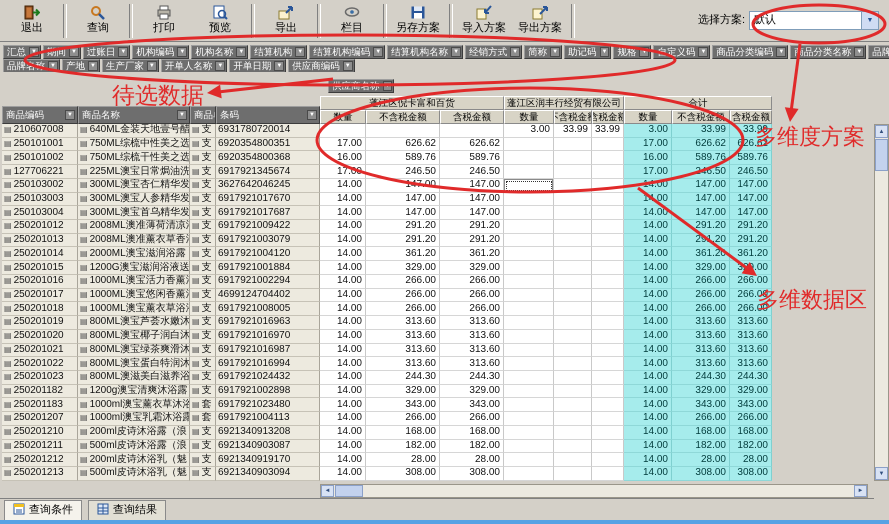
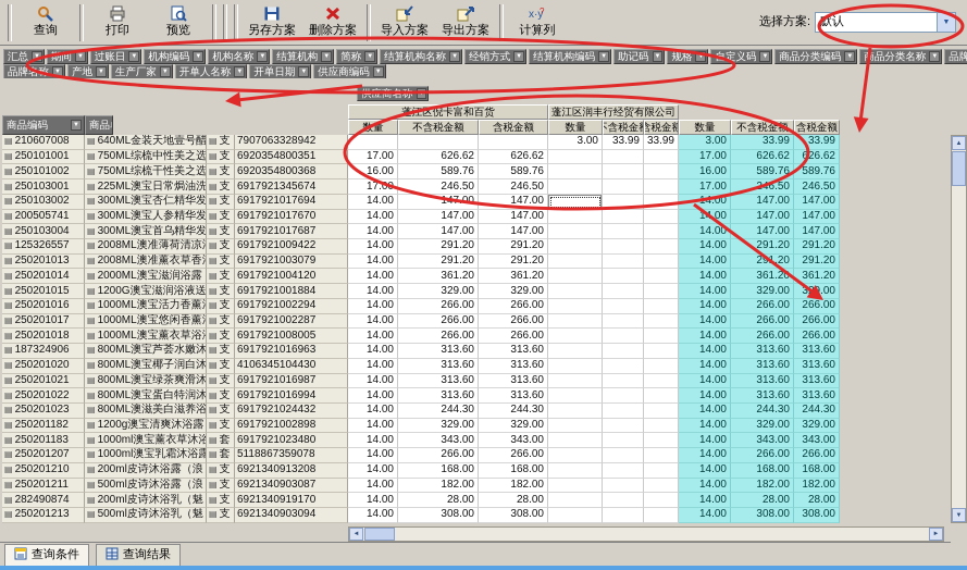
- 退出
  查询
  打印
  预览
- 导出
- 栏目
  另存方案
+ 删除方案
  导入方案
  导出方案
+ x·y
+ ?
+ 计算列
  选择方案:
  默认
  汇总
  期间
  过账日
  机构编码
  机构名称
  结算机构
- 结算机构编码
+ 简称
  结算机构名称
  经销方式
- 简称
+ 结算机构编码
  助记码
  规格
  定义码
  商品分类编码
  品分类名称
  品牌称
  产地
  生产厂家
  开单人名称
  开单日期
  供应商编码
  商品编码
- 商品名称
- 条码
  蓬区倪卡富和百货
  蓬江区润丰行经贸有限公司
- 合计
  不含税金额
  含税金额
  数量
  不含税金
  含税金额
  数量
  不含税金
  含税金额
  ▤
  210607008
  ▤
  640ML金装天地壹号醋
  ▤
  支
- 6931780720014
+ 7907063328942
  3.00
  33.99
  33.99
  3.00
  33.99
  33.99
  ▤
  250101001
  ▤
  750ML综梳中性美之选
  ▤
  支
  6920354800351
  17.00
  626.62
  626.62
  17.00
  626.62
  626.62
  ▤
  250101002
  ▤
  750ML综梳干性美之选
  ▤
  支
  6920354800368
  16.00
  589.76
  589.76
  16.00
  589.76
  589.76
  ▤
- 127706221
+ 250103001
  ▤
  225ML澳宝日常焗油洗
  ▤
  支
  6917921345674
  17.0
  246.50
  246.50
  17.00
  246.50
  ▤
  250103002
  ▤
  300ML澳宝杏仁精华发
  ▤
  支
- 3627642046245
+ 6917921017694
  14.00
  147.00
  4.00
  147.00
  147.00
  ▤
- 250103003
+ 200505741
  ▤
  300ML澳宝人参精华发
  ▤
  支
  6917921017670
  14.00
  147.00
  147.00
  1.00
  147.00
  147.00
  ▤
  250103004
  ▤
  300ML澳宝首乌精华发
  ▤
  支
  6917921017687
  14.00
  147.00
  147.00
  14.00
  147.00
  147.00
  ▤
- 250201012
+ 125326557
  ▤
  2008ML澳准薄荷清凉
  ▤
  支
  6917921009422
  14.00
  291.20
  291.20
  14.00
  291.20
  291.20
  ▤
  250201013
  ▤
  2008ML澳准薰衣草香
  ▤
  支
  6917921003079
  14.00
  291.20
  291.20
  14.00
  29.20
  291.20
  ▤
  250201014
  ▤
  2000ML澳宝滋润浴露
  ▤
  支
  6917921004120
  14.00
  361.20
  361.20
  14.00
  361.20
  361.20
  ▤
  250201015
  ▤
  1200G澳宝滋润浴液送
  ▤
  支
  6917921001884
  14.00
  329.00
  329.00
  14.00
  329.00
  ▤
  250201016
  ▤
  1000ML澳宝活力香薰
  ▤
  支
  6917921002294
  14.00
  266.00
  266.00
  14.00
  266.00
  266.00
  ▤
  250201017
  ▤
  1000ML澳宝悠闲香薰
  ▤
  支
- 4699124704402
+ 6917921002287
  14.00
  266.00
  266.00
  14.00
  266.00
  266.00
  ▤
  250201018
  ▤
  1000ML澳宝薰衣草浴
  ▤
  支
  6917921008005
  14.00
  266.00
  266.00
  14.00
  266.00
  266.00
  ▤
- 250201019
+ 187324906
  ▤
  800ML澳宝芦荟水嫩沐
  ▤
  支
  6917921016963
  14.00
  313.60
  313.60
  14.00
  313.60
  313.60
  ▤
  250201020
  ▤
  800ML澳宝椰子润白沐
  ▤
  支
- 6917921016970
+ 4106345104430
  14.00
  313.60
  313.60
  14.00
  313.60
  313.60
  ▤
  250201021
  ▤
  800ML澳宝绿茶爽滑沐
  ▤
  支
  6917921016987
  14.00
  313.60
  313.60
  14.00
  313.60
  313.60
  ▤
  250201022
  ▤
  800ML澳宝蛋白特润沐
  ▤
  支
  6917921016994
  14.00
  313.60
  313.60
  14.00
  313.60
  313.60
  ▤
  250201023
  ▤
  800ML澳滋美白滋养浴
  ▤
  支
  6917921024432
  14.00
  244.30
  244.30
  14.00
  244.30
  244.30
  ▤
  250201182
  ▤
  1200g澳宝清爽沐浴露
  ▤
  支
  6917921002898
  14.00
  329.00
  329.00
  14.00
  329.00
  329.00
  ▤
  250201183
  ▤
  1000ml澳宝薰衣草沐浴
  ▤
  套
  6917921023480
  14.00
  343.00
  343.00
  14.00
  343.00
  343.00
  ▤
  250201207
  ▤
  1000ml澳宝乳霜沐浴露
  ▤
  套
- 6917921004113
+ 5118867359078
  14.00
  266.00
  266.00
  14.00
  266.00
  266.00
  ▤
  250201210
  ▤
  200ml皮诗沐浴露（浪
  ▤
  支
  6921340913208
  14.00
  168.00
  168.00
  14.00
  168.00
  168.00
  ▤
  250201211
  ▤
  500ml皮诗沐浴露（浪
  ▤
  支
  6921340903087
  14.00
  182.00
  182.00
  14.00
  182.00
  182.00
  ▤
- 250201212
+ 282490874
  ▤
  200ml皮诗沐浴乳（魅
  ▤
  支
  6921340919170
  14.00
  28.00
  28.00
  14.00
  28.00
  28.00
  ▤
  250201213
  ▤
  500ml皮诗沐浴乳（魅
  ▤
  支
  6921340903094
  14.00
  308.00
  308.00
  14.00
  308.00
  308.00
  查询条件
  查询结果
- 待选数据
- 多维度方案
- 多维数据区
